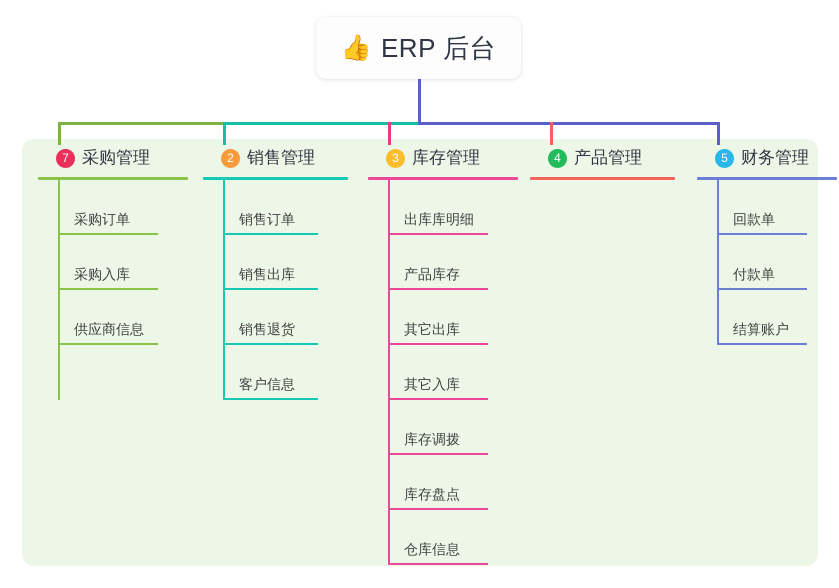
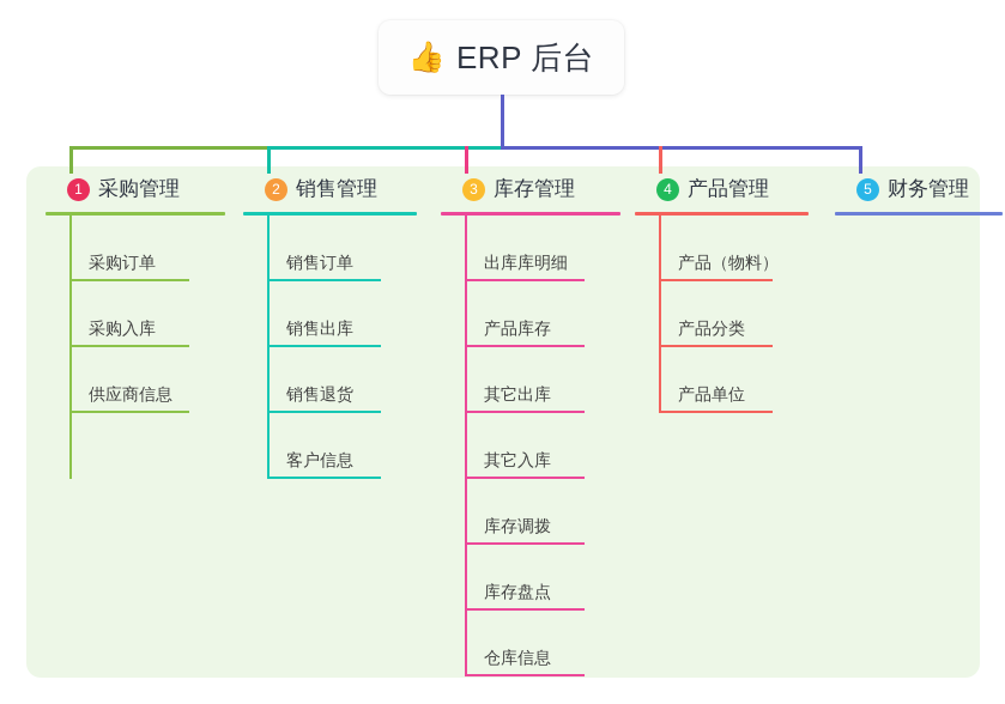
  👍
  ERP 后台
- 7
+ 1
  采购管理
  采购订单
  采购入库
  供应商信息
  2
  销售管理
  销售订单
  销售出库
  销售退货
  客户信息
  3
  库存管理
  出库库明细
  产品库存
  其它出库
  其它入库
  库存调拨
  库存盘点
  仓库信息
  4
  产品管理
+ 产品（物料）
+ 产品分类
+ 产品单位
  5
  财务管理
- 回款单
- 付款单
- 结算账户
